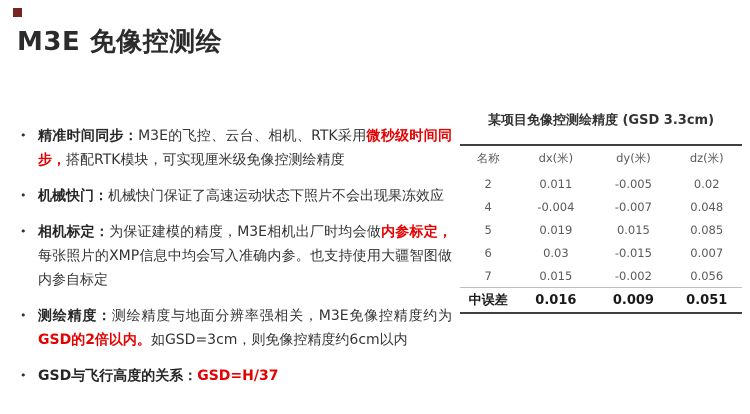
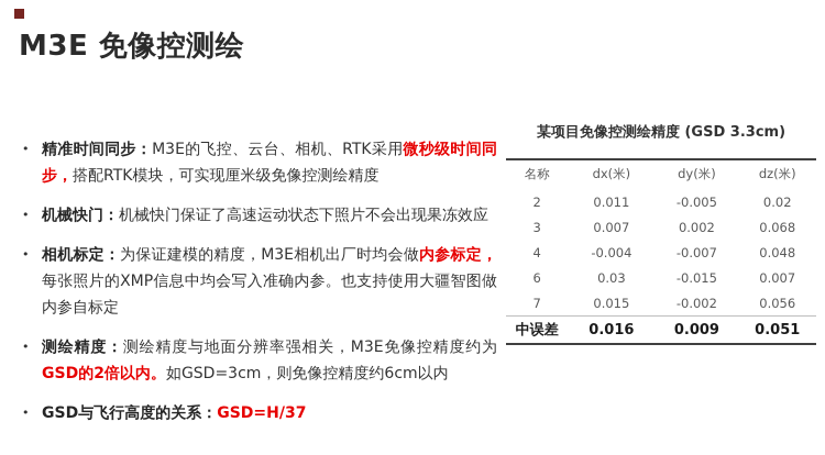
  M3E 免像控测绘
  •
  精准时间同步：M3E的飞控、云台、相机、RTK采用微秒级时间同步，搭配RTK模块，可实现厘米级免像控测绘精度
  •
  机械快门：机械快门保证了高速运动状态下照片不会出现果冻效应
  •
  相机标定：为保证建模的精度，M3E相机出厂时均会做内参标定，每张照片的XMP信息中均会写入准确内参。也支持使用大疆智图做内参自标定
  •
  测绘精度：测绘精度与地面分辨率强相关，M3E免像控精度约为GSD的2倍以内。如GSD=3cm，则免像控精度约6cm以内
  •
  GSD与飞行高度的关系：GSD=H/37
  某项目免像控测绘精度 (GSD 3.3cm)
  名称	dx(米)	dy(米)	dz(米)
  2	0.011	-0.005	0.02
+ 3	0.007	0.002	0.068
  4	-0.004	-0.007	0.048
- 5	0.019	0.015	0.085
  6	0.03	-0.015	0.007
  7	0.015	-0.002	0.056
  中误差	0.016	0.009	0.051
